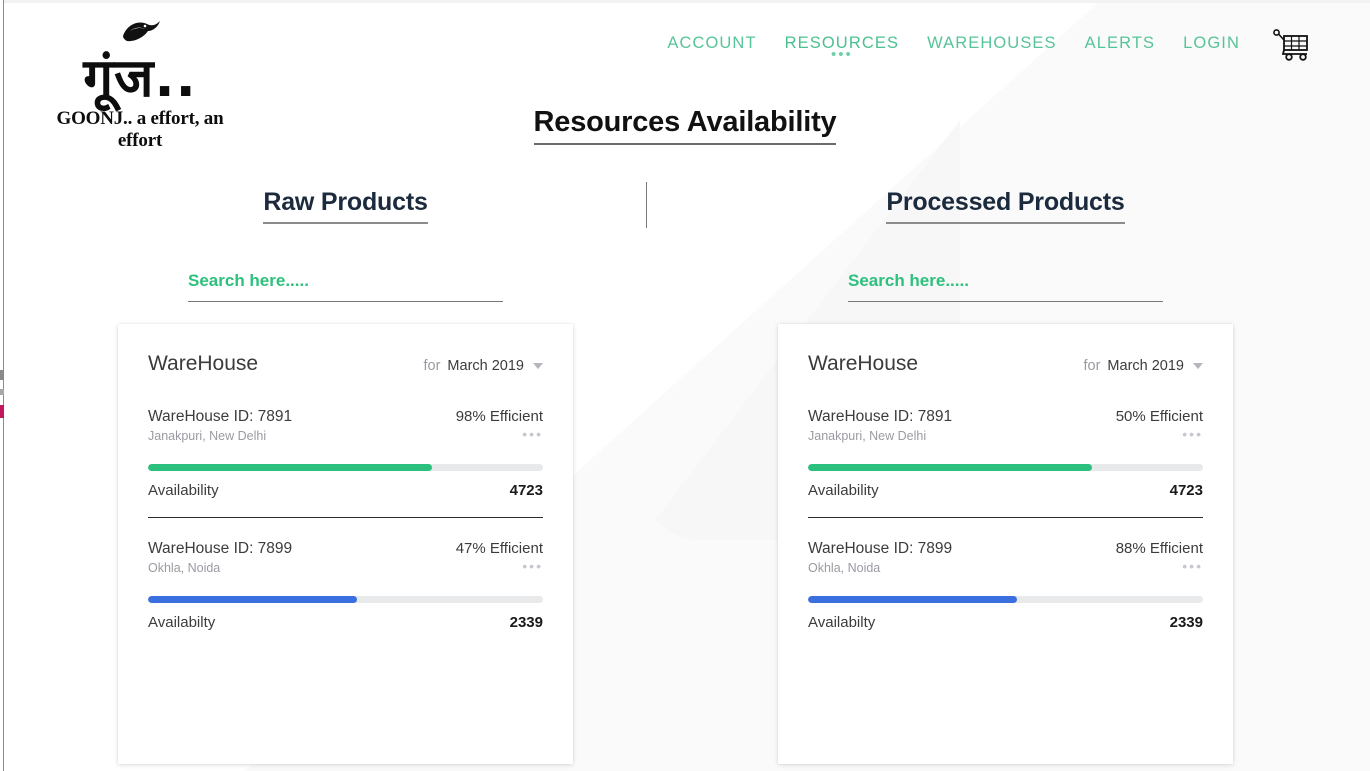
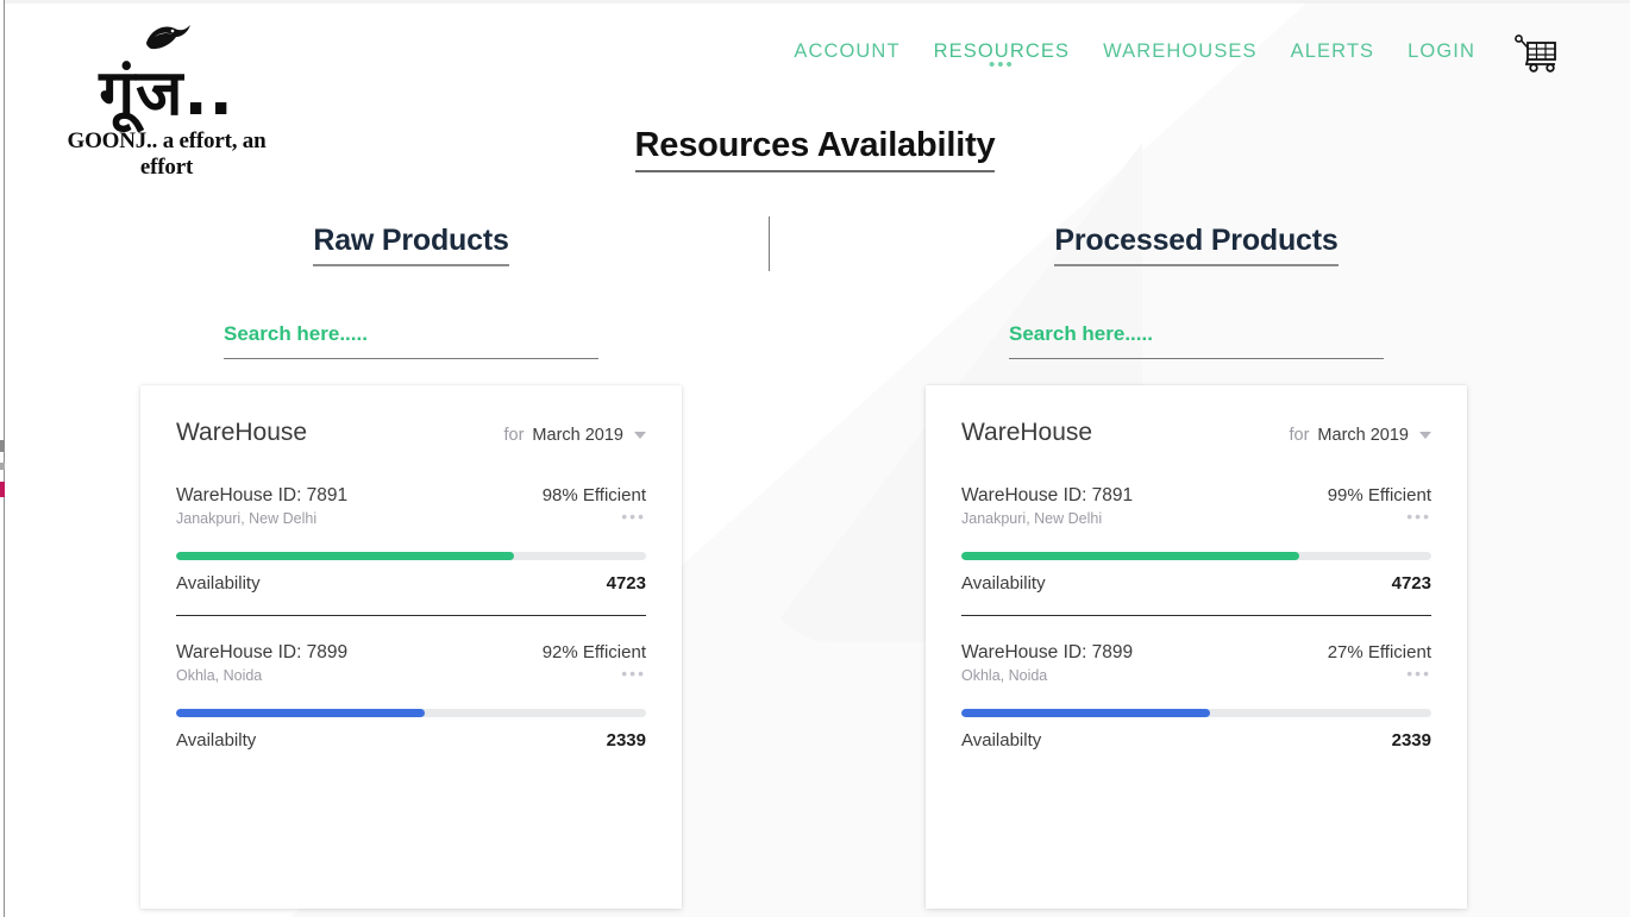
  गूंज..
  GOONJ.. a effort, an effort
  ACCOUNT
  RESOURCES
  •••
  WAREHOUSES
  ALERTS
  LOGIN
  Resources Availability
  Raw Products
  Search here.....
  WareHouse
  for
  March 2019
  WareHouse ID: 7891
  Janakpuri, New Delhi
  98% Efficient
  •••
  Availability
  4723
  WareHouse ID: 7899
  Okhla, Noida
- 47% Efficient
+ 92% Efficient
  •••
  Availabilty
  2339
  Processed Products
  Search here.....
  WareHouse
  for
  March 2019
  WareHouse ID: 7891
  Janakpuri, New Delhi
- 50% Efficient
+ 99% Efficient
  •••
  Availability
  4723
  WareHouse ID: 7899
  Okhla, Noida
- 88% Efficient
+ 27% Efficient
  •••
  Availabilty
  2339
